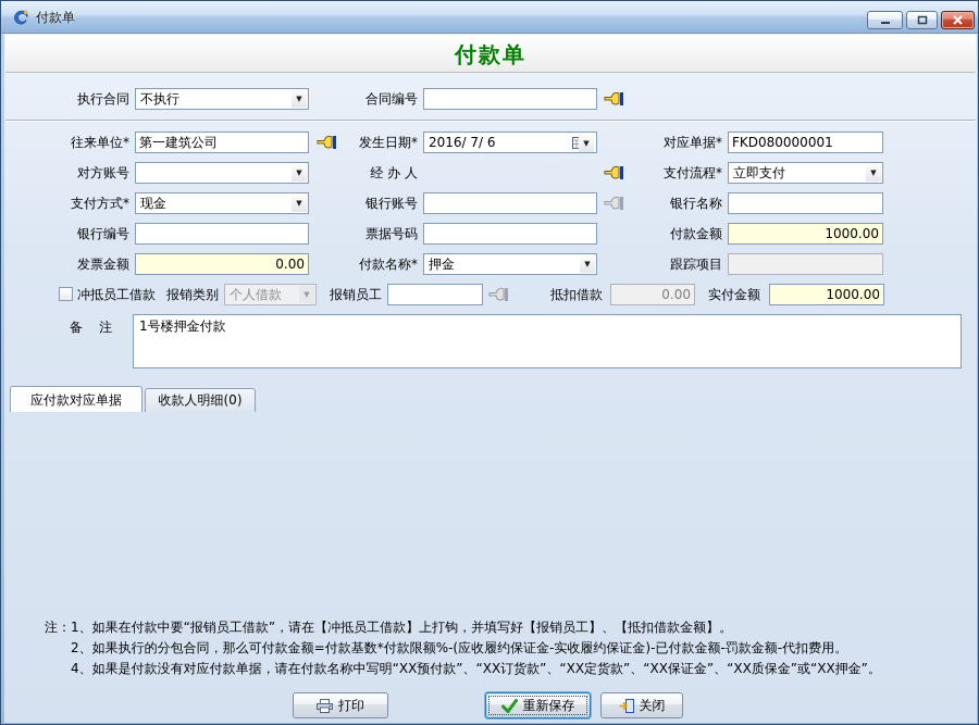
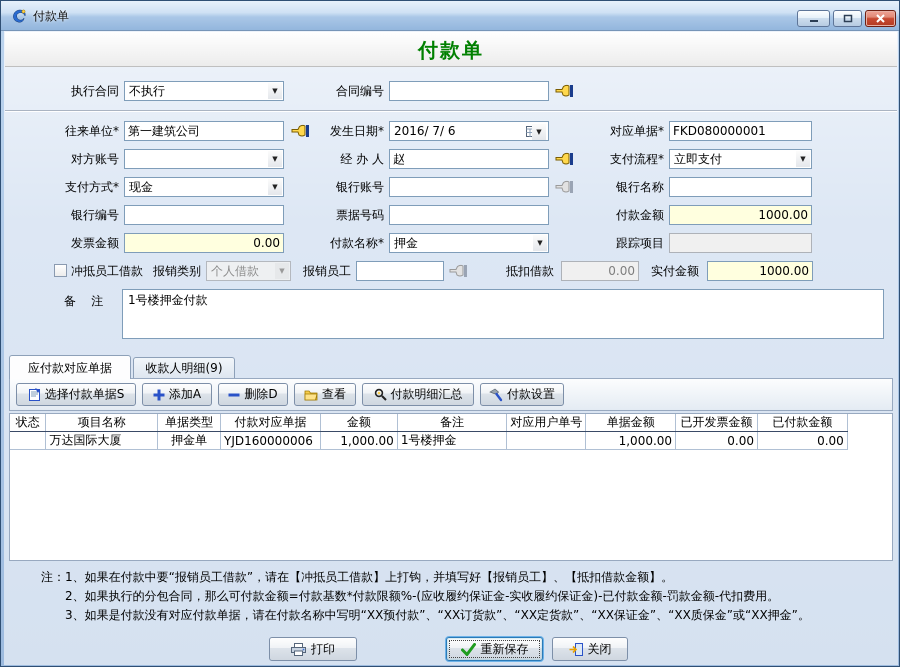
  付款单
  付款单
  执行合同
  不执行
  ▼
  合同编号
  往来单位*
  第一建筑公司
  发生日期*
  2016/ 7/ 6
  ▼
  对应单据*
  FKD080000001
  对方账号
  ▼
  经 办 人
+ 赵
  支付流程*
  立即支付
  ▼
  支付方式*
  现金
  ▼
  银行账号
  银行名称
  银行编号
  票据号码
  付款金额
  1000.00
  发票金额
  0.00
  付款名称*
  押金
  ▼
  跟踪项目
  冲抵员工借款
  报销类别
  个人借款
  ▼
  报销员工
  抵扣借款
  0.00
  实付金额
  1000.00
  备 注
  1号楼押金付款
  应付款对应单据
- 收款人明细(0)
+ 收款人明细(9)
+ 选择付款单据S
+ 添加A
+ 删除D
+ 查看
+ 付款明细汇总
+ 付款设置
+ 状态	项目名称	单据类型	付款对应单据	金额	备注	对应用户单号	单据金额	已开发票金额	已付款金额
+ 	万达国际大厦	押金单	YJD160000006	1,000.00	1号楼押金		1,000.00	0.00	0.00
  注：1、如果在付款中要“报销员工借款”，请在【冲抵员工借款】上打钩，并填写好【报销员工】、【抵扣借款金额】。
  2、如果执行的分包合同，那么可付款金额=付款基数*付款限额%-(应收履约保证金-实收履约保证金)-已付款金额-罚款金额-代扣费用。
- 4、如果是付款没有对应付款单据，请在付款名称中写明“XX预付款”、“XX订货款”、“XX定货款”、“XX保证金”、“XX质保金”或“XX押金”。
+ 3、如果是付款没有对应付款单据，请在付款名称中写明“XX预付款”、“XX订货款”、“XX定货款”、“XX保证金”、“XX质保金”或“XX押金”。
  打印
  重新保存
  关闭
